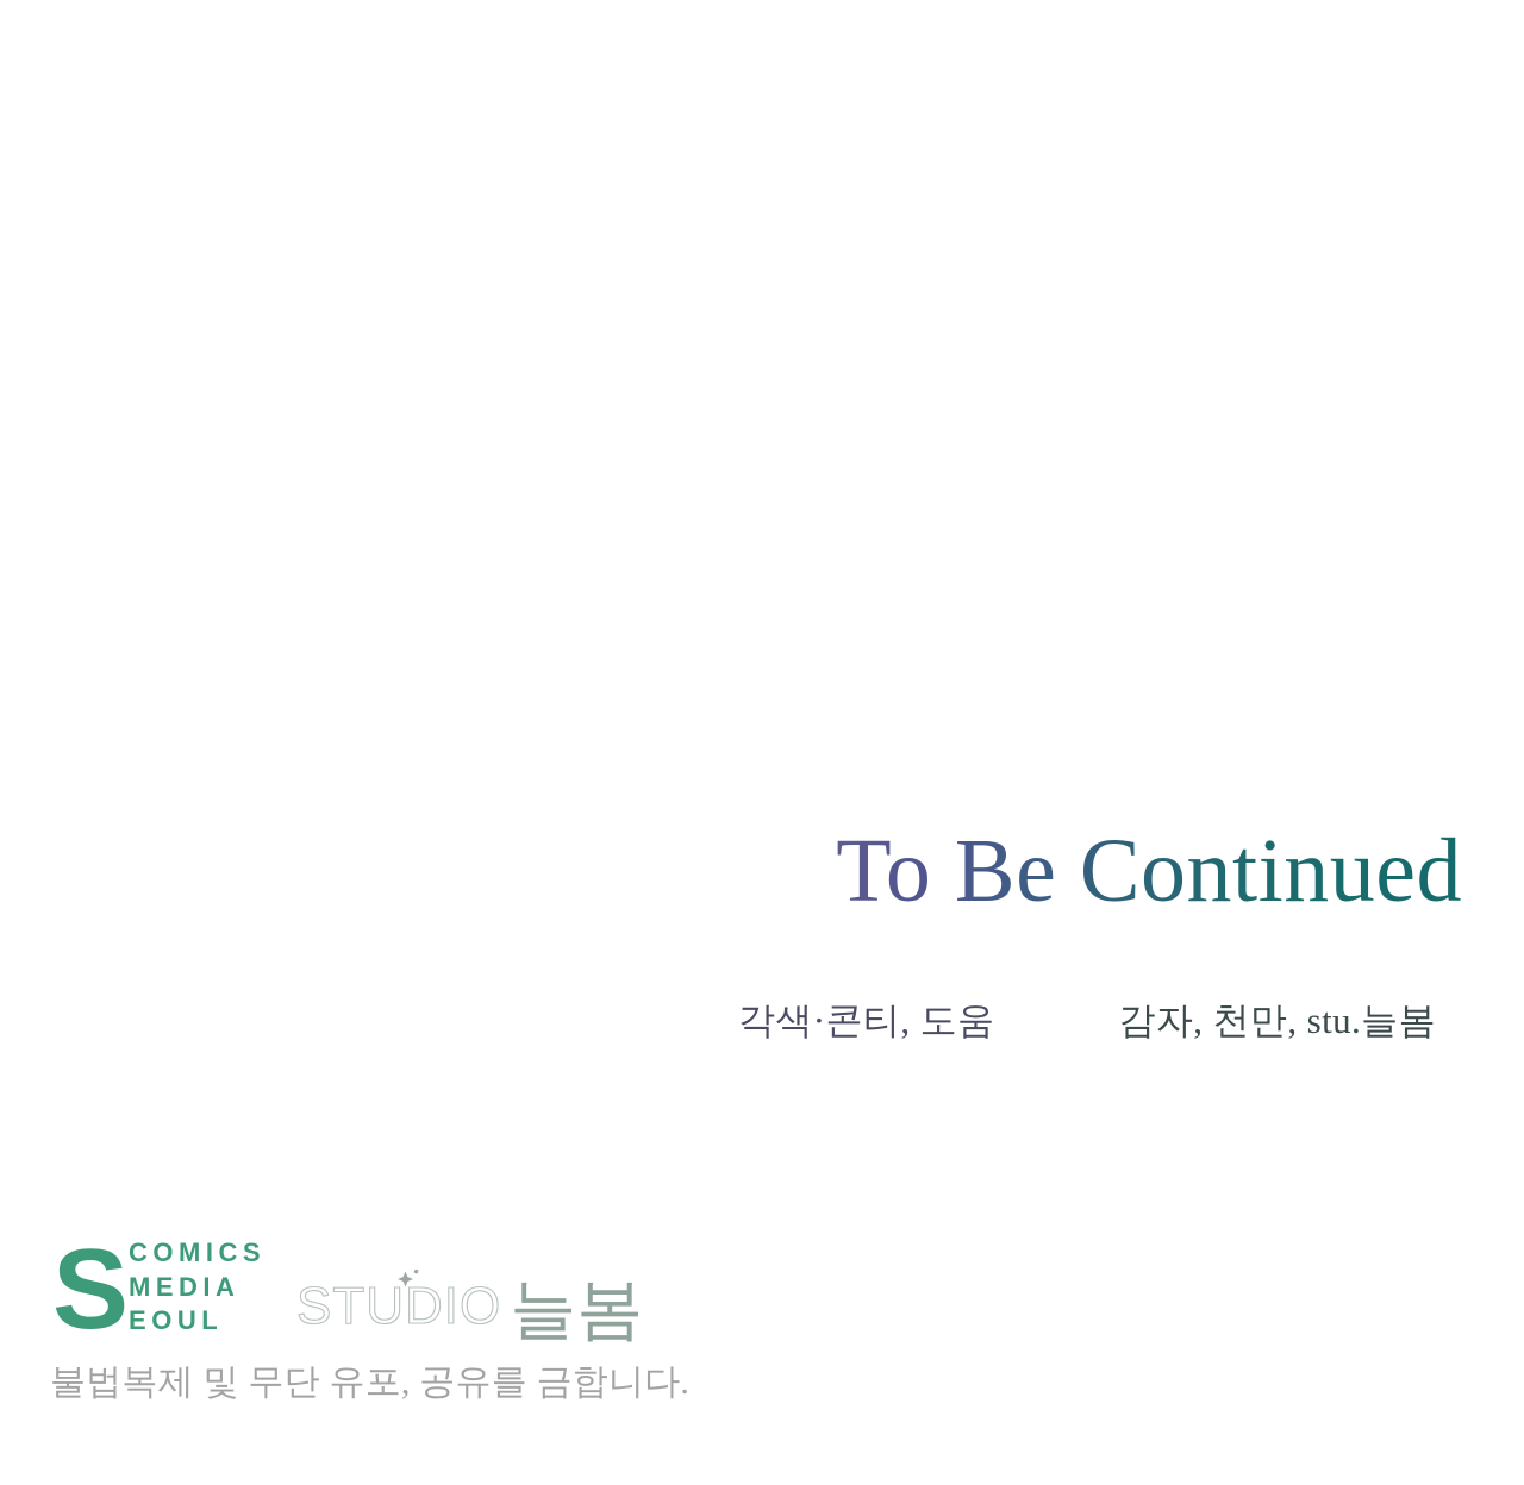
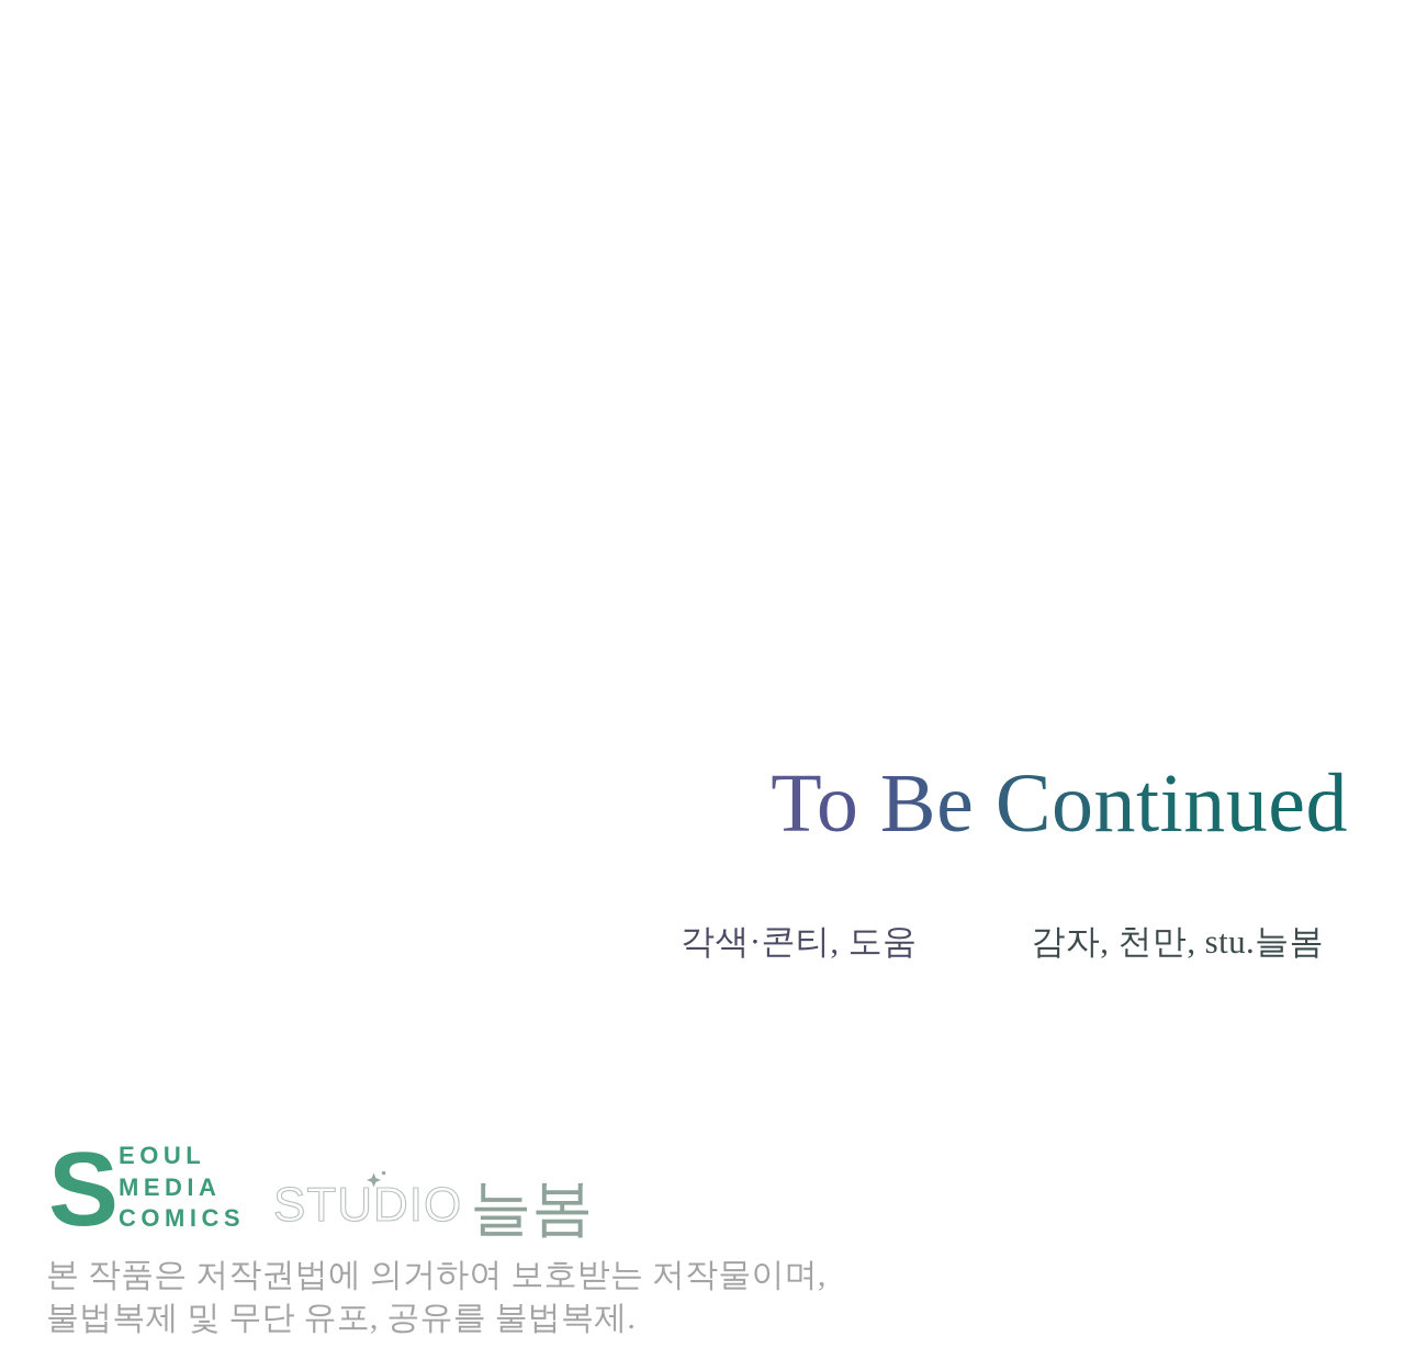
  To Be Continued
  각색·콘티, 도움
  감자, 천만, stu.늘봄
  S
- COMICS
+ EOUL
  MEDIA
- EOUL
+ COMICS
  STUDIO
  늘봄
+ 본 작품은 저작권법에 의거하여 보호받는 저작물이며,
- 불법복제 및 무단 유포, 공유를 금합니다.
+ 불법복제 및 무단 유포, 공유를 불법복제.
